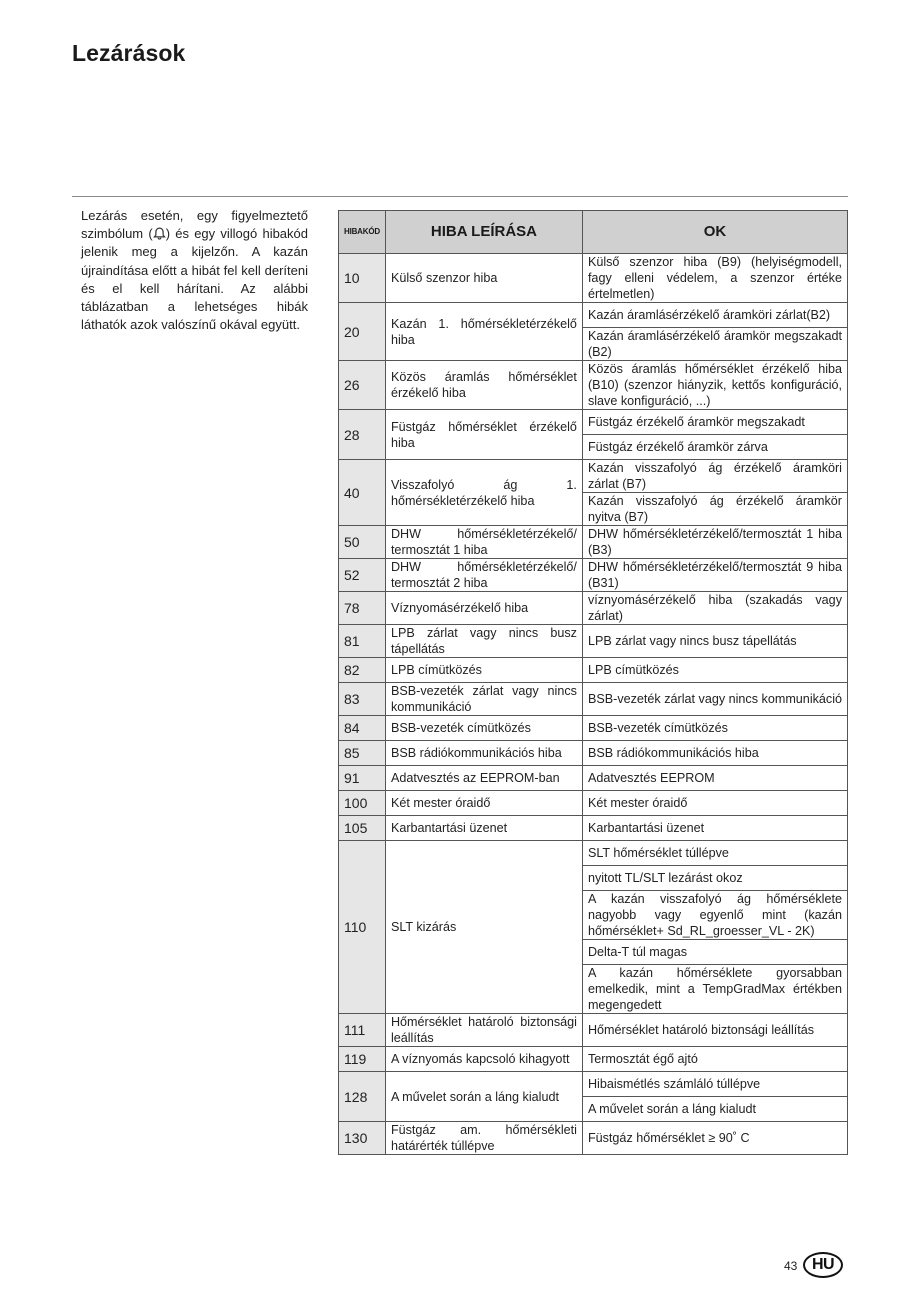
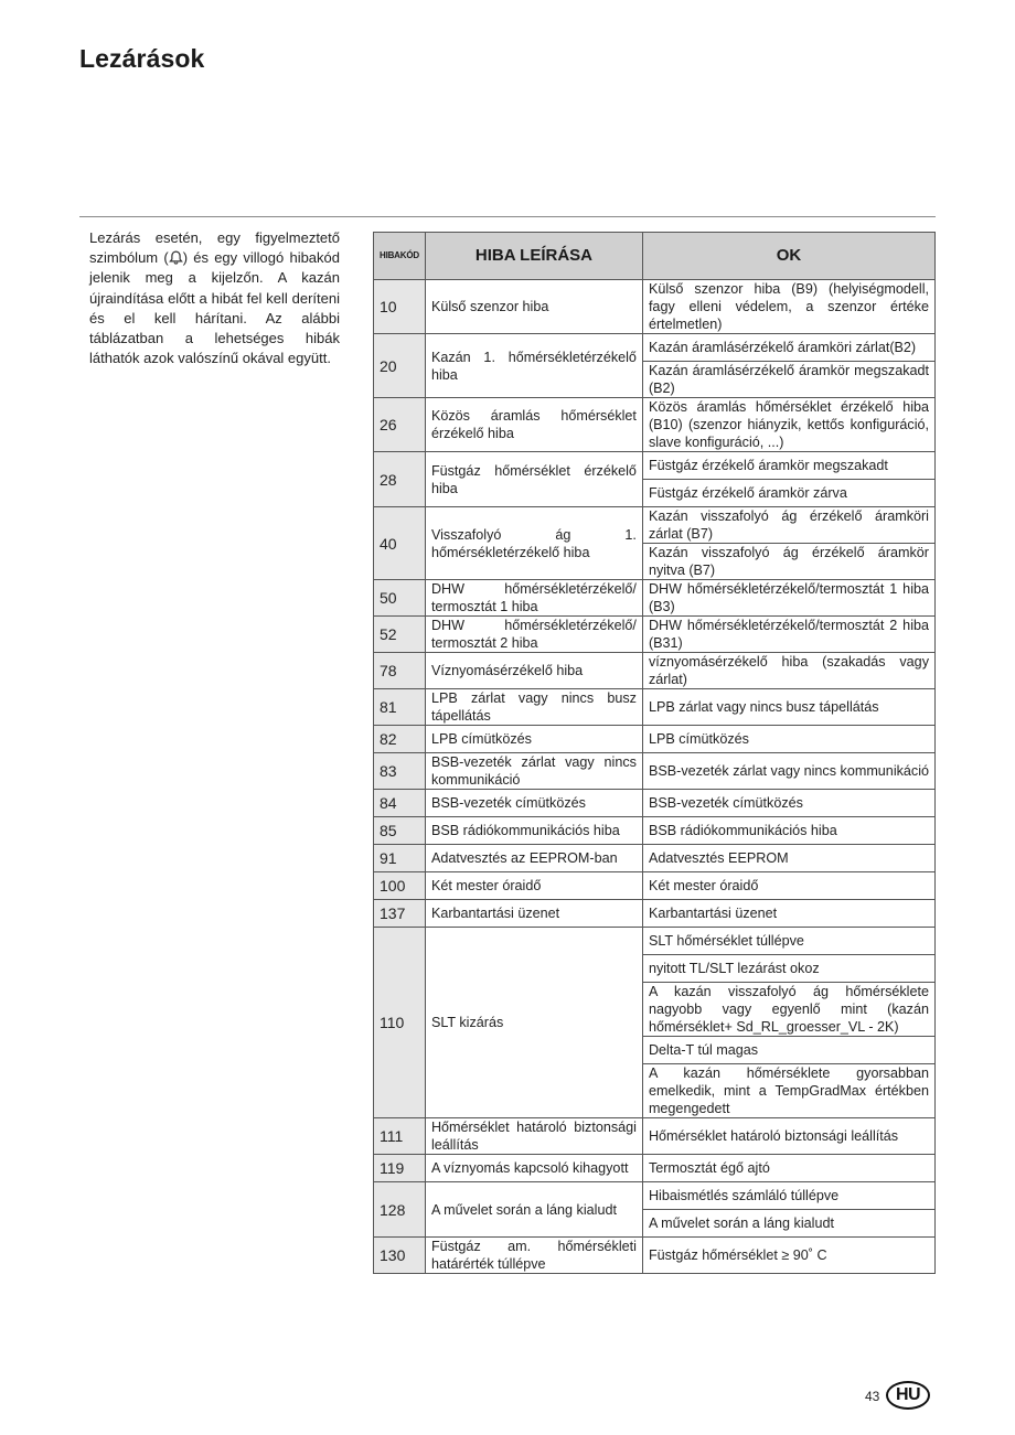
  Lezárások
  Lezárás esetén, egy figyelmeztető szimbólum ( ) és egy villogó hibakód jelenik meg a kijelzőn. A kazán újraindítása előtt a hibát fel kell deríteni és el kell hárítani. Az alábbi táblázatban a lehetséges hibák láthatók azok valószínű okával együtt.
  HIBAKÓD	HIBA LEÍRÁSA	OK
  10	Külső szenzor hiba	Külső szenzor hiba (B9) (helyiségmodell, fagy elleni védelem, a szenzor értéke értelmetlen)
  20	Kazán 1. hőmérsékletérzékelő hiba	Kazán áramlásérzékelő áramköri zárlat(B2)
  Kazán áramlásérzékelő áramkör megszakadt (B2)
  26	Közös áramlás hőmérséklet érzékelő hiba	Közös áramlás hőmérséklet érzékelő hiba (B10) (szenzor hiányzik, kettős konfiguráció, slave konfiguráció, ...)
  28	Füstgáz hőmérséklet érzékelő hiba	Füstgáz érzékelő áramkör megszakadt
  Füstgáz érzékelő áramkör zárva
  40	Visszafolyó ág 1. hőmérsékletérzékelő hiba	Kazán visszafolyó ág érzékelő áramköri zárlat (B7)
  Kazán visszafolyó ág érzékelő áramkör nyitva (B7)
  50	DHW hőmérsékletérzékelő/ termosztát 1 hiba	DHW hőmérsékletérzékelő/termosztát 1 hiba (B3)
- 52	DHW hőmérsékletérzékelő/ termosztát 2 hiba	DHW hőmérsékletérzékelő/termosztát 9 hiba (B31)
+ 52	DHW hőmérsékletérzékelő/ termosztát 2 hiba	DHW hőmérsékletérzékelő/termosztát 2 hiba (B31)
  78	Víznyomásérzékelő hiba	víznyomásérzékelő hiba (szakadás vagy zárlat)
  81	LPB zárlat vagy nincs busz tápellátás	LPB zárlat vagy nincs busz tápellátás
  82	LPB címütközés	LPB címütközés
  83	BSB-vezeték zárlat vagy nincs kommunikáció	BSB-vezeték zárlat vagy nincs kommunikáció
  84	BSB-vezeték címütközés	BSB-vezeték címütközés
  85	BSB rádiókommunikációs hiba	BSB rádiókommunikációs hiba
  91	Adatvesztés az EEPROM-ban	Adatvesztés EEPROM
  100	Két mester óraidő	Két mester óraidő
- 105	Karbantartási üzenet	Karbantartási üzenet
+ 137	Karbantartási üzenet	Karbantartási üzenet
  110	SLT kizárás	SLT hőmérséklet túllépve
  nyitott TL/SLT lezárást okoz
  A kazán visszafolyó ág hőmérséklete nagyobb vagy egyenlő mint (kazán hőmérséklet+ Sd_RL_groesser_VL - 2K)
  Delta-T túl magas
  A kazán hőmérséklete gyorsabban emelkedik, mint a TempGradMax értékben megengedett
  111	Hőmérséklet határoló biztonsági leállítás	Hőmérséklet határoló biztonsági leállítás
  119	A víznyomás kapcsoló kihagyott	Termosztát égő ajtó
  128	A művelet során a láng kialudt	Hibaismétlés számláló túllépve
  A művelet során a láng kialudt
  130	Füstgáz am. hőmérsékleti határérték túllépve	Füstgáz hőmérséklet ≥ 90˚ C
  43
  HU
